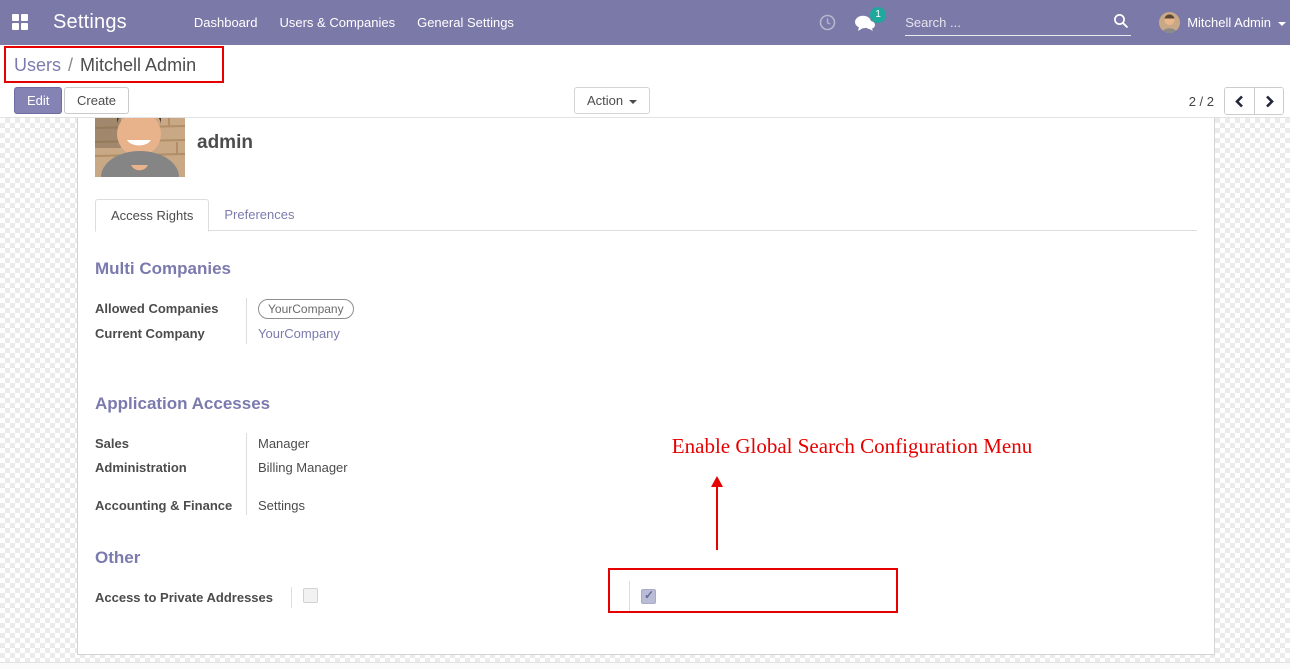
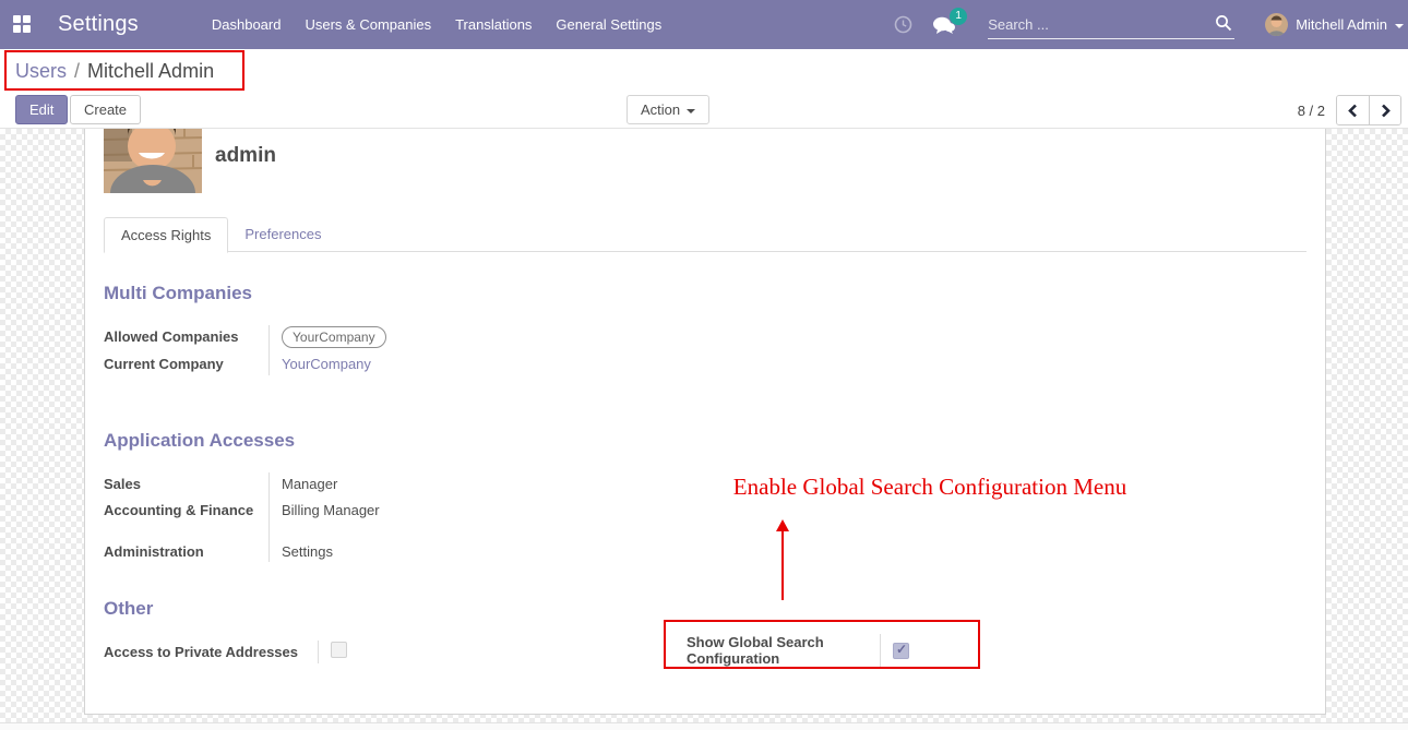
  Settings
  Dashboard
  Users & Companies
+ Translations
  General Settings
  1
  Search ...
  Mitchell Admin
  Users / Mitchell Admin
  Edit
  Create
  Action
- 2 / 2
+ 8 / 2
  admin
  Access Rights
  Preferences
  Multi Companies
  Allowed Companies
  YourCompany
  Current Company
  YourCompany
  Application Accesses
  Sales
  Manager
- Administration
+ Accounting & Finance
  Billing Manager
- Accounting & Finance
+ Administration
  Settings
  Other
  Access to Private Addresses
+ Show Global Search Configuration
  ✓
  Enable Global Search Configuration Menu
